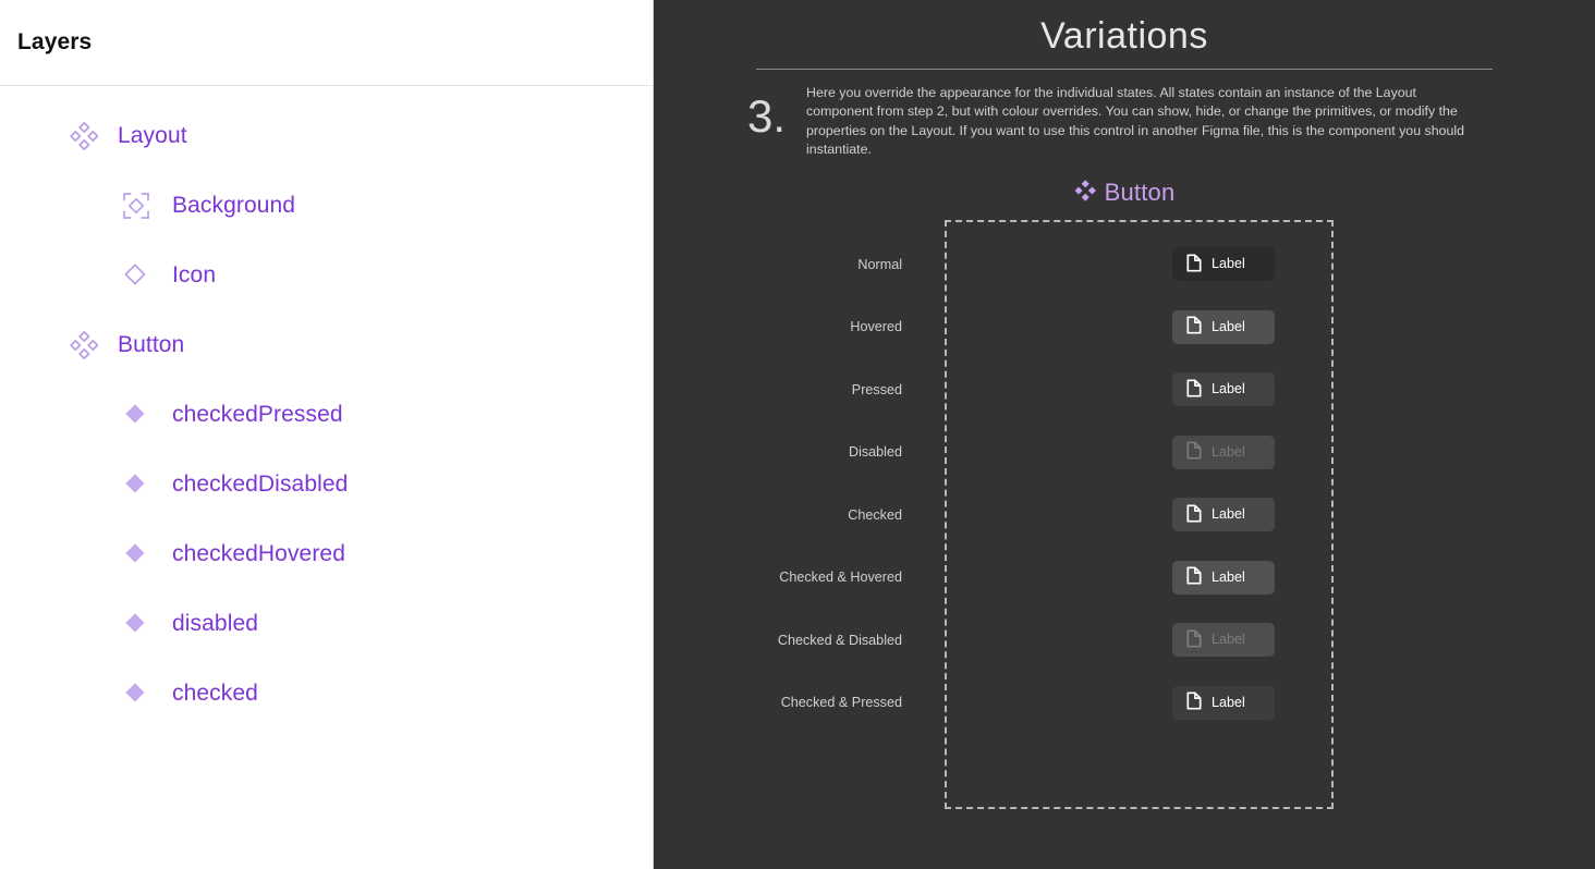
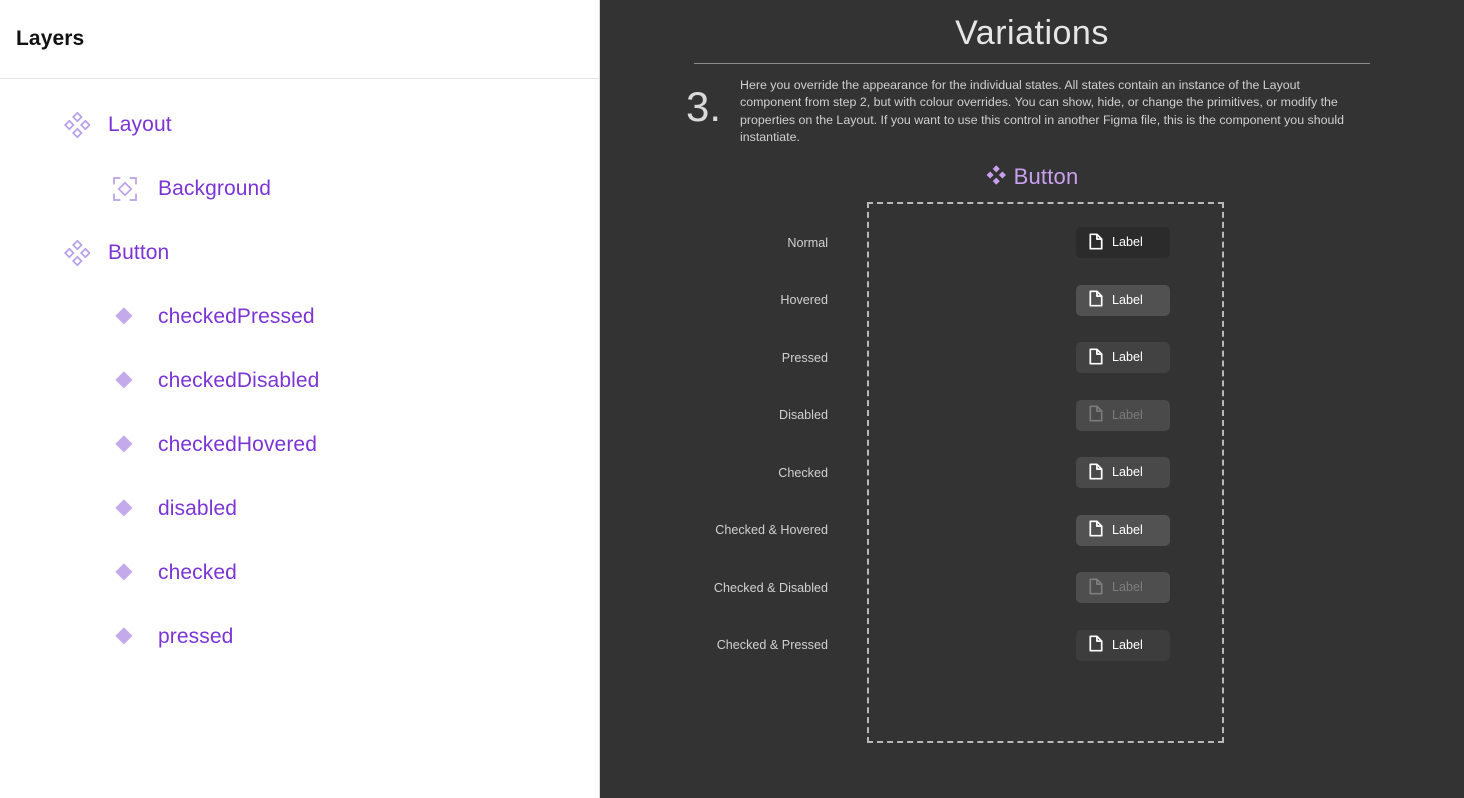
  Layers
  Layout
  Background
- Icon
  Button
  checkedPressed
  checkedDisabled
  checkedHovered
  disabled
  checked
+ pressed
  Variations
  3.
  Here you override the appearance for the individual states. All states contain an instance of the Layout component from step 2, but with colour overrides. You can show, hide, or change the primitives, or modify the properties on the Layout. If you want to use this control in another Figma file, this is the component you should instantiate.
  Button
  Normal
  Label
  Hovered
  Label
  Pressed
  Label
  Disabled
  Label
  Checked
  Label
  Checked & Hovered
  Label
  Checked & Disabled
  Label
  Checked & Pressed
  Label
